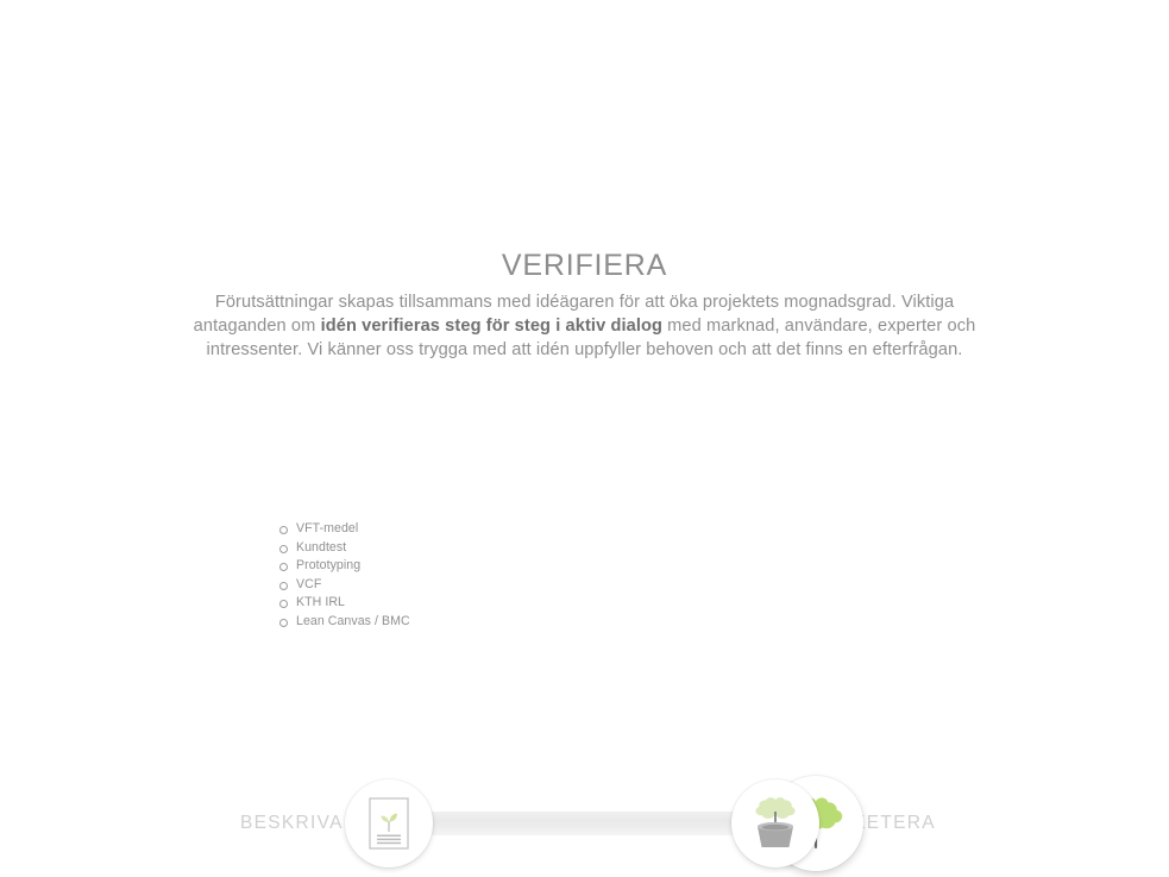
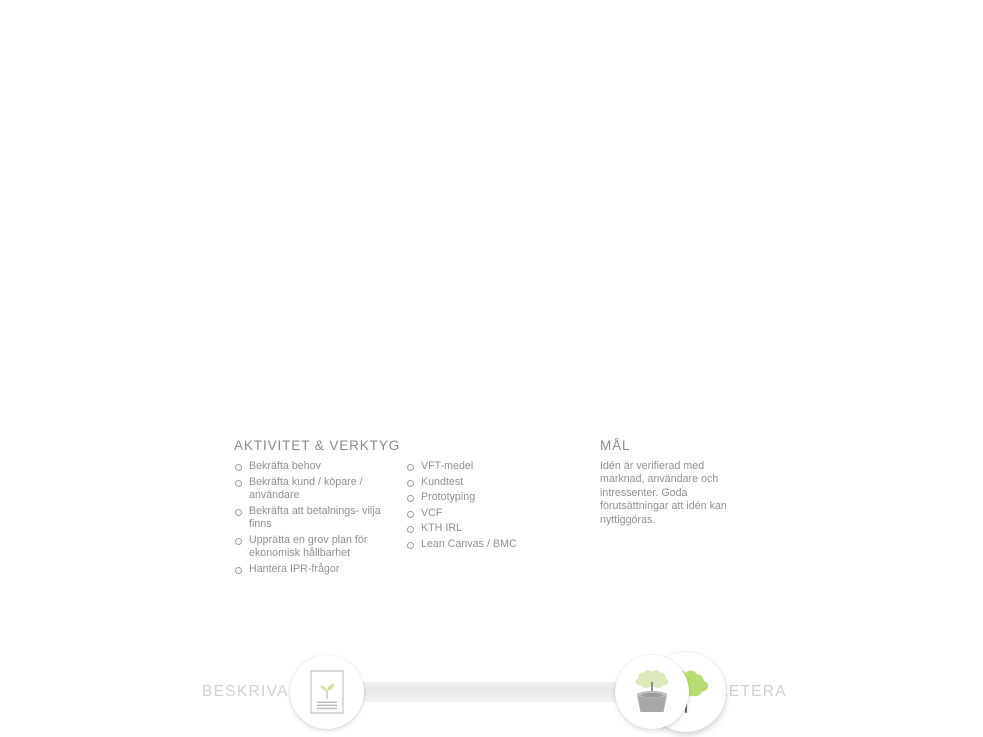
- VERIFIERA
- Förutsättningar skapas tillsammans med idéägaren för att öka projektets mognadsgrad. Viktiga antaganden om idén verifieras steg för steg i aktiv dialog med marknad, användare, experter och intressenter. Vi känner oss trygga med att idén uppfyller behoven och att det finns en efterfrågan.
  BESKRIVA
+ AKTIVITET & VERKTYG
+ Bekräfta behov
+ Bekräfta kund / köpare / användare
+ Bekräfta att betalnings- vilja finns
+ Upprätta en grov plan för ekonomisk hållbarhet
+ Hantera IPR-frågor
  VFT-medel
  Kundtest
  Prototyping
  VCF
  KTH IRL
  Lean Canvas / BMC
+ MÅL
+ Idén är verifierad med marknad, användare och intressenter. Goda förutsättningar att idén kan nyttiggöras.
